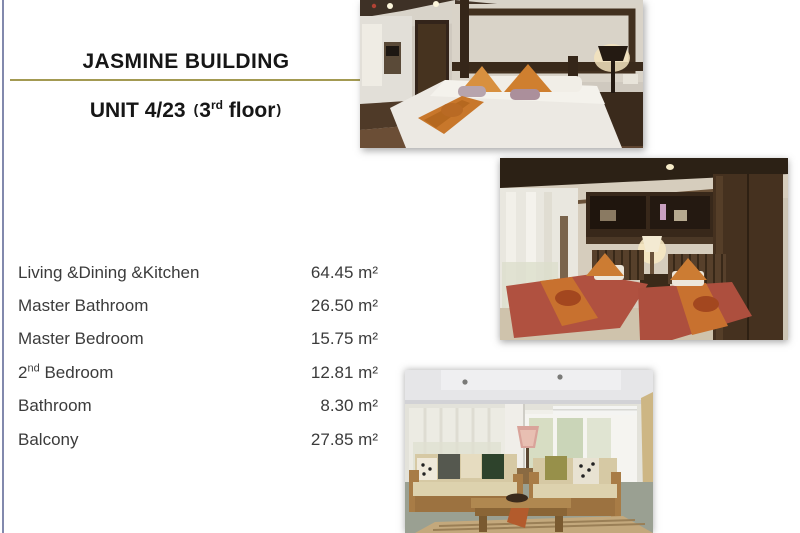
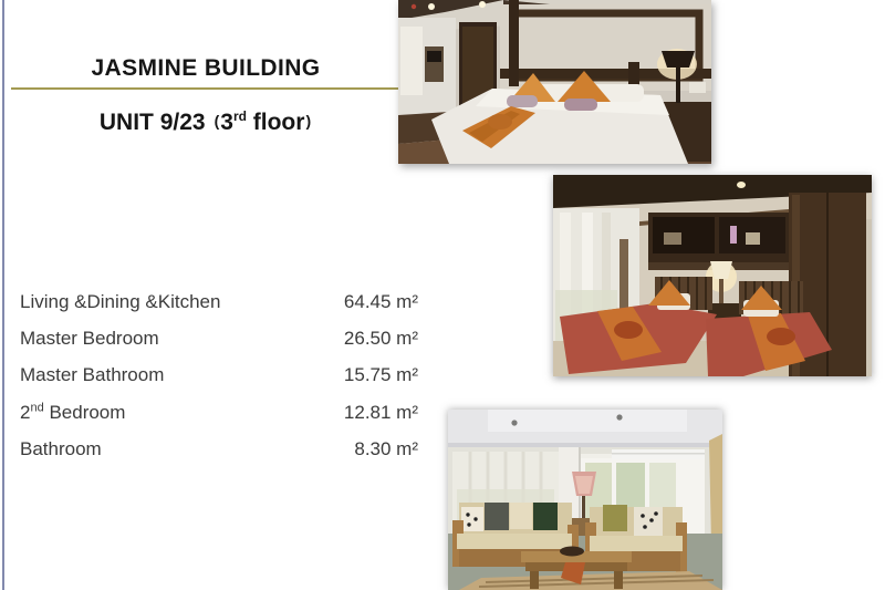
  JASMINE BUILDING
- UNIT 4/23 (3rd floor)
+ UNIT 9/23 (3rd floor)
  Living &Dining &Kitchen
  64.45 m²
- Master Bathroom
+ Master Bedroom
  26.50 m²
- Master Bedroom
+ Master Bathroom
  15.75 m²
  2nd Bedroom
  12.81 m²
  Bathroom
  8.30 m²
- Balcony
- 27.85 m²
